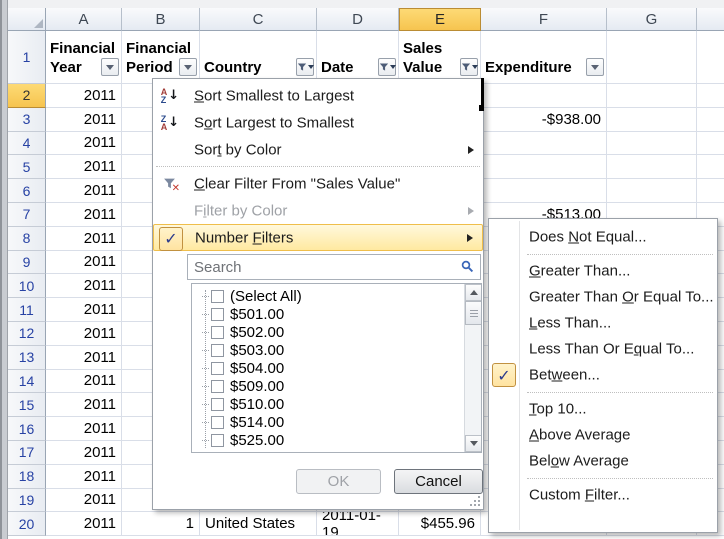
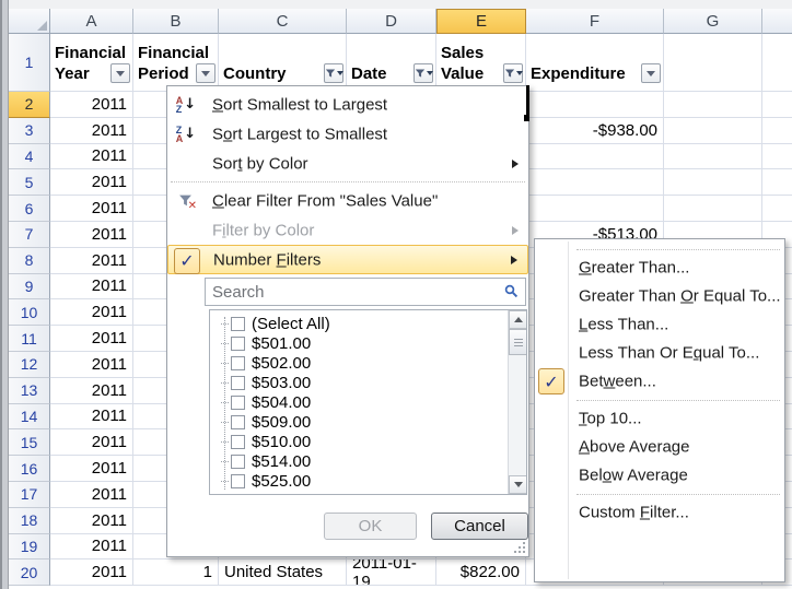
  A
  B
  C
  D
  E
  F
  G
  1
  2
  3
  4
  5
  6
  7
  8
  9
  10
  11
  12
  13
  14
  15
  16
  17
  18
  19
  20
  Financial
  Year
  Financial
  Period
  Country
  Date
  Sales
  Value
  Expenditure
  2011
  2011
  -$938.00
  2011
  2011
  2011
  2011
  -$513.00
  2011
  2011
  2011
  2011
  2011
  2011
  2011
  2011
  2011
  2011
  2011
  2011
  2011
  1
  United States
  2011-01-19
- $455.96
+ $822.00
  A
  Z
  ↓
  Sort Smallest to Largest
  Z
  A
  ↓
  Sort Largest to Smallest
  Sort by Color
  ✕
  Clear Filter From "Sales Value"
  Filter by Color
  ✓
  Number Filters
  Search
  (Select All)
  $501.00
  $502.00
  $503.00
  $504.00
  $509.00
  $510.00
  $514.00
  $525.00
  OK
  Cancel
- Does Not Equal...
  Greater Than...
  Greater Than Or Equal To...
  Less Than...
  Less Than Or Equal To...
  ✓
  Between...
  Top 10...
  Above Average
  Below Average
  Custom Filter...
